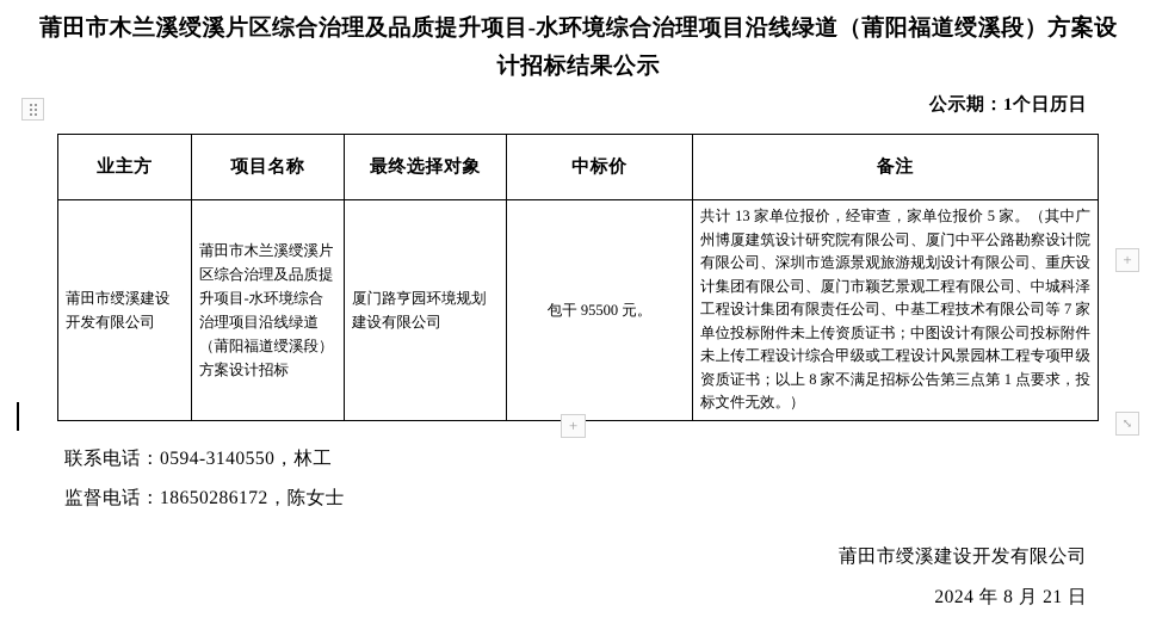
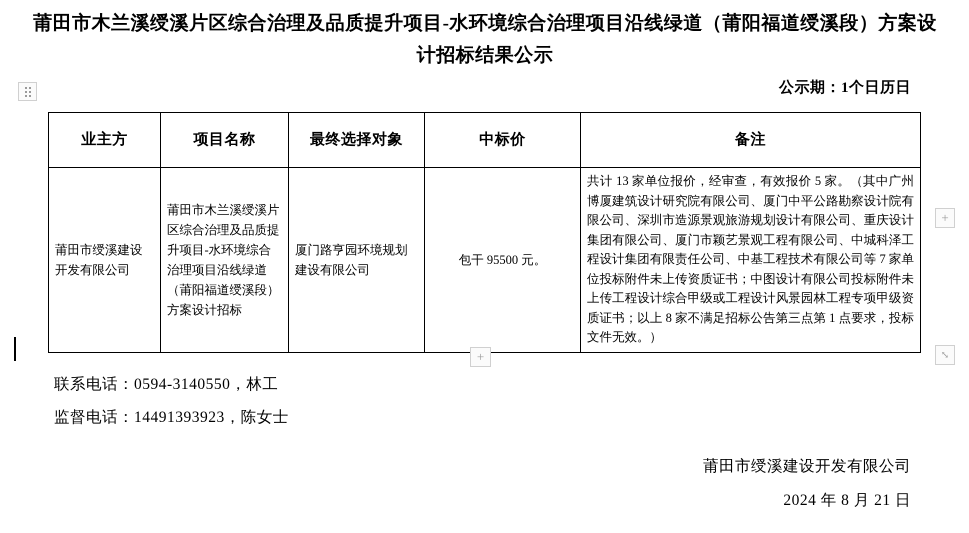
  莆田市木兰溪绶溪片区综合治理及品质提升项目-水环境综合治理项目沿线绿道（莆阳福道绶溪段）方案设计招标结果公示
  公示期：1个日历日
  业主方	项目名称	最终选择对象	中标价	备注
- 莆田市绶溪建设开发有限公司	莆田市木兰溪绶溪片区综合治理及品质提升项目-水环境综合治理项目沿线绿道（莆阳福道绶溪段）方案设计招标	厦门路亨园环境规划建设有限公司	包干 95500 元。	共计 13 家单位报价，经审查，家单位报价 5 家。（其中广州博厦建筑设计研究院有限公司、厦门中平公路勘察设计院有限公司、深圳市造源景观旅游规划设计有限公司、重庆设计集团有限公司、厦门市颖艺景观工程有限公司、中城科泽工程设计集团有限责任公司、中基工程技术有限公司等 7 家单位投标附件未上传资质证书；中图设计有限公司投标附件未上传工程设计综合甲级或工程设计风景园林工程专项甲级资质证书；以上 8 家不满足招标公告第三点第 1 点要求，投标文件无效。）
+ 莆田市绶溪建设开发有限公司	莆田市木兰溪绶溪片区综合治理及品质提升项目-水环境综合治理项目沿线绿道（莆阳福道绶溪段）方案设计招标	厦门路亨园环境规划建设有限公司	包干 95500 元。	共计 13 家单位报价，经审查，有效报价 5 家。（其中广州博厦建筑设计研究院有限公司、厦门中平公路勘察设计院有限公司、深圳市造源景观旅游规划设计有限公司、重庆设计集团有限公司、厦门市颖艺景观工程有限公司、中城科泽工程设计集团有限责任公司、中基工程技术有限公司等 7 家单位投标附件未上传资质证书；中图设计有限公司投标附件未上传工程设计综合甲级或工程设计风景园林工程专项甲级资质证书；以上 8 家不满足招标公告第三点第 1 点要求，投标文件无效。）
  联系电话：0594-3140550，林工
- 监督电话：18650286172，陈女士
+ 监督电话：14491393923，陈女士
  莆田市绶溪建设开发有限公司
  2024 年 8 月 21 日
  +
  +
  ⤡
